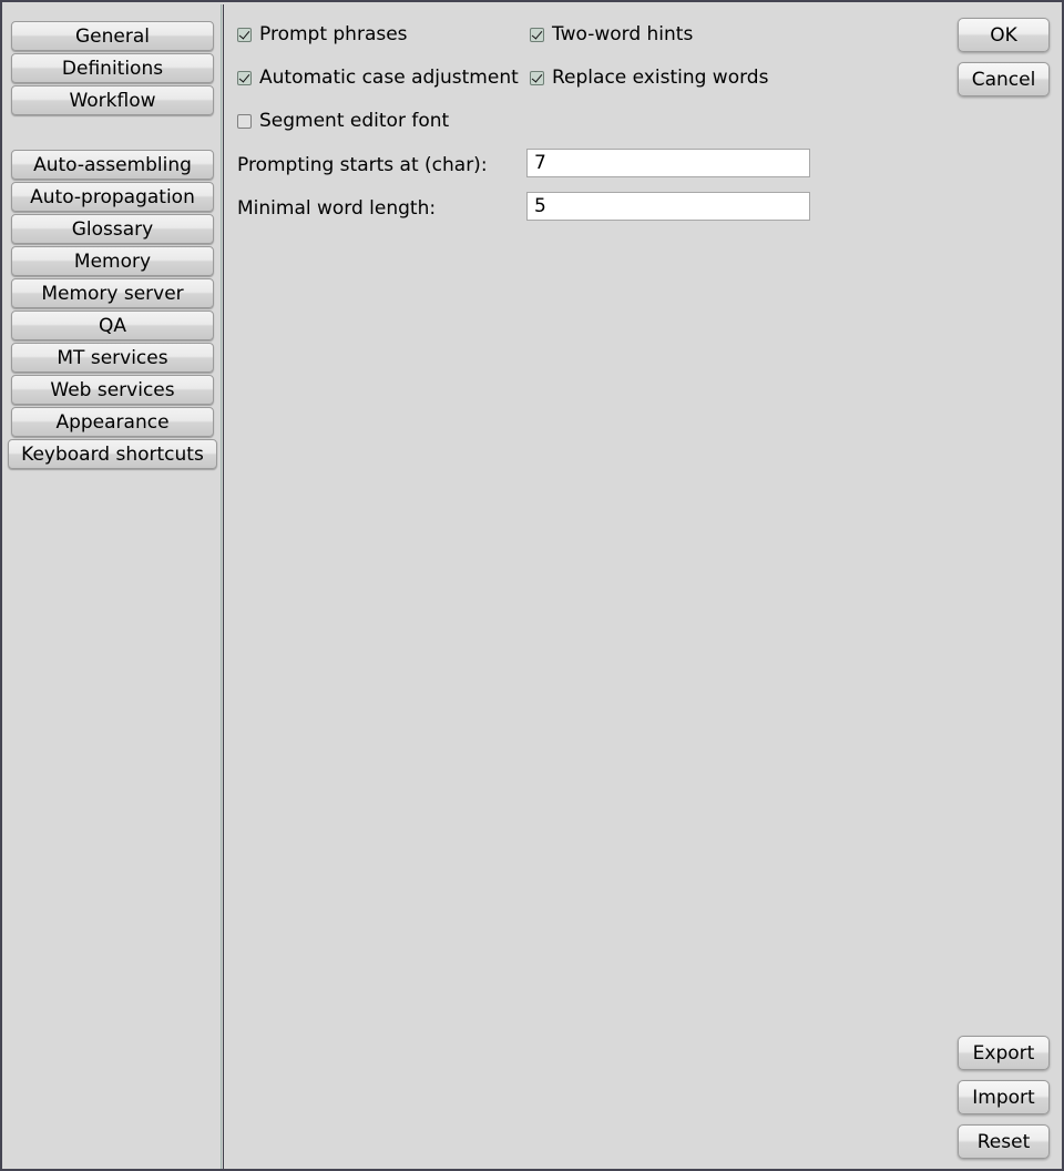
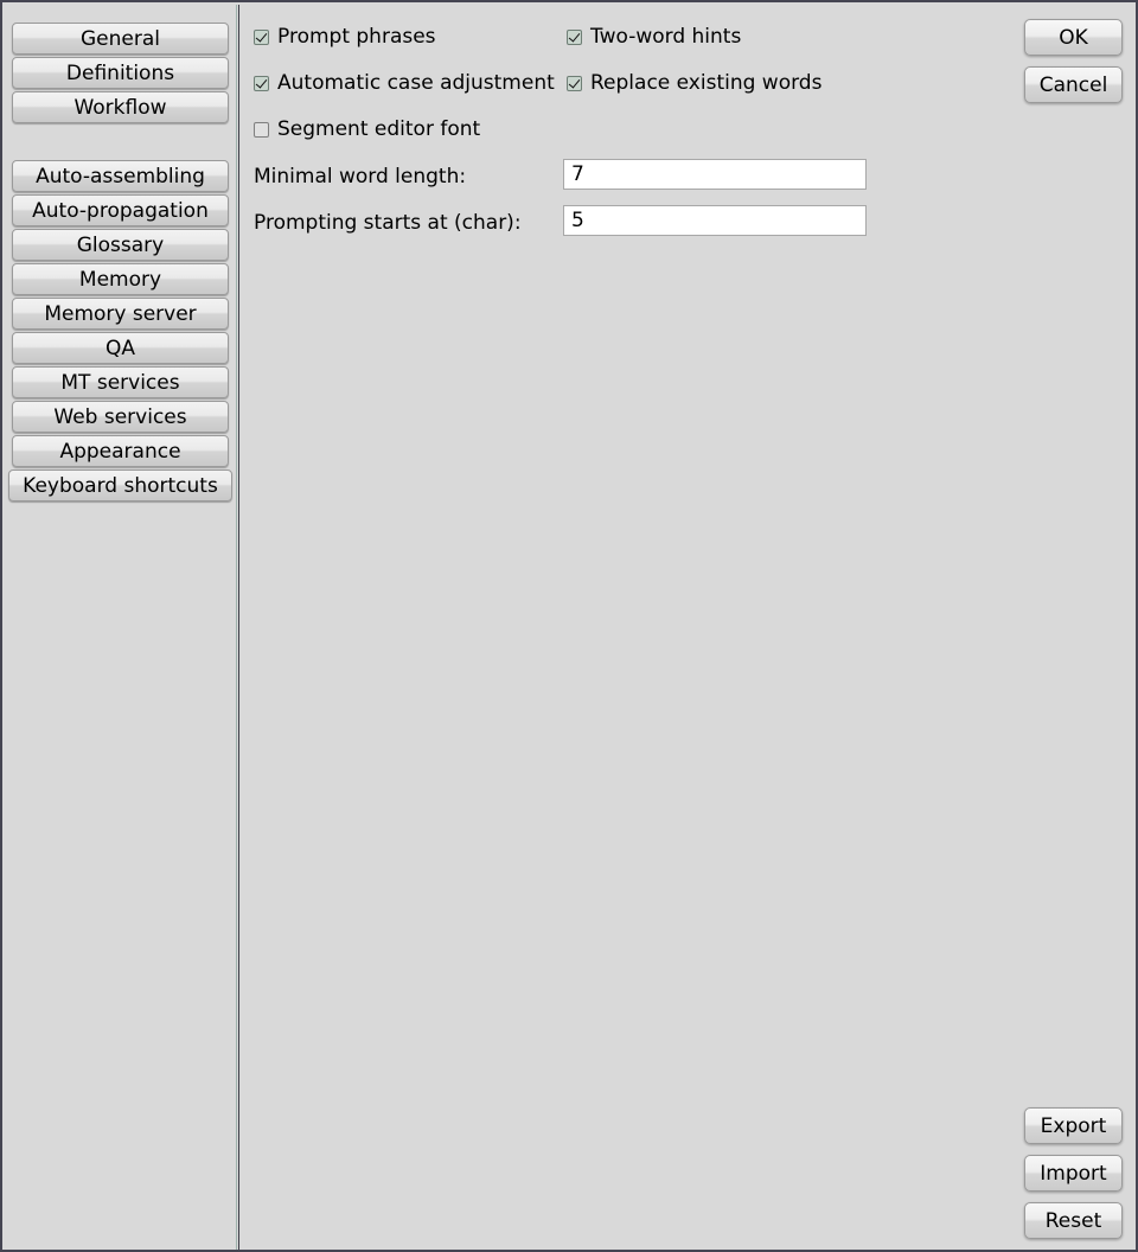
  General
  Definitions
  Workflow
  Auto-assembling
  Auto-propagation
  Glossary
  Memory
  Memory server
  QA
  MT services
  Web services
  Appearance
  Keyboard shortcuts
  Prompt phrases
  Two-word hints
  Automatic case adjustment
  Replace existing words
  Segment editor font
- Prompting starts at (char):
+ Minimal word length:
  7
- Minimal word length:
+ Prompting starts at (char):
  5
  OK
  Cancel
  Export
  Import
  Reset
